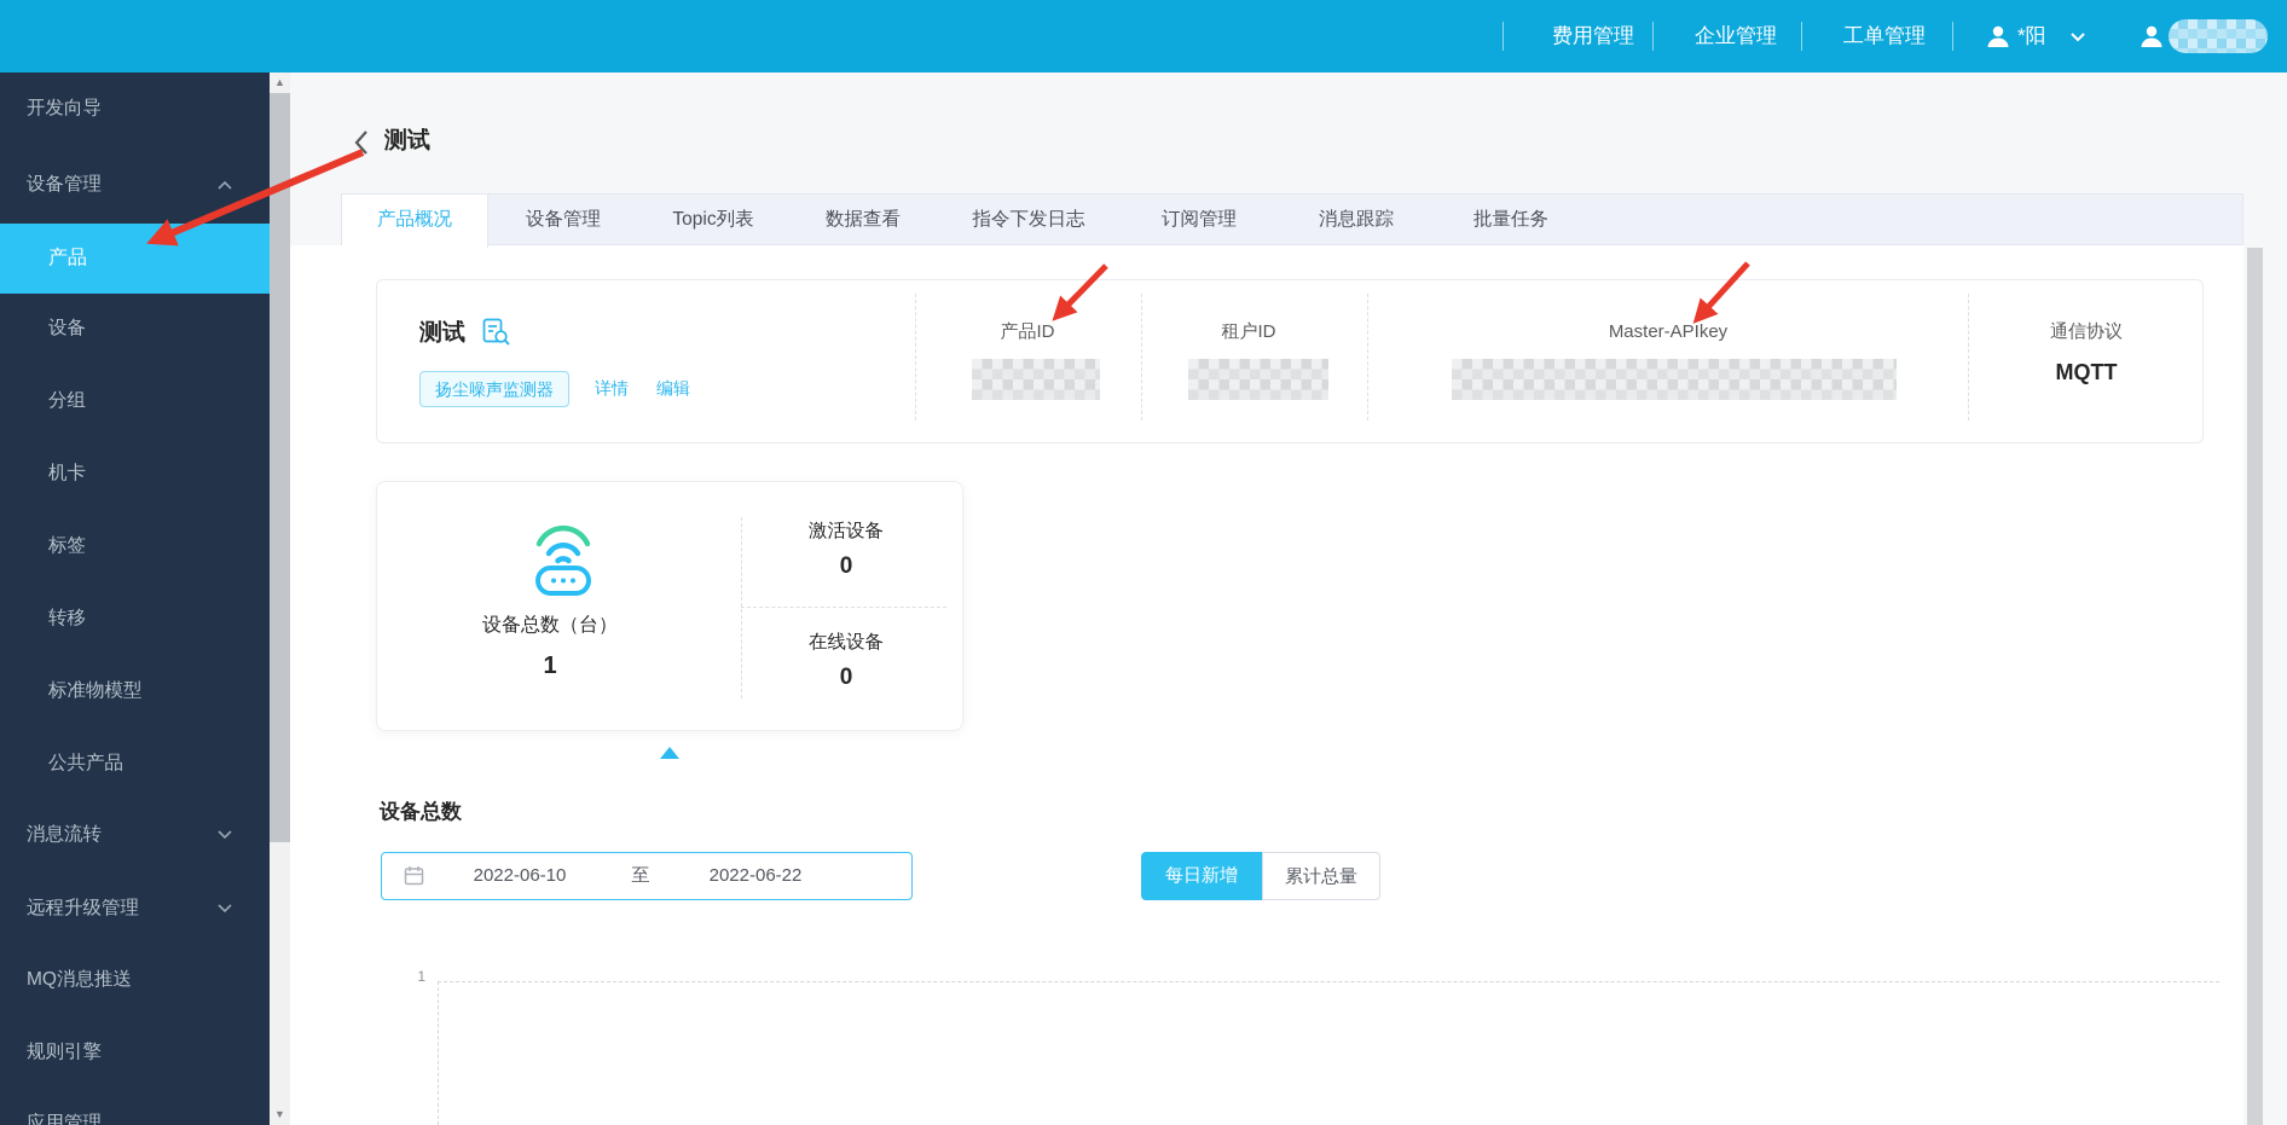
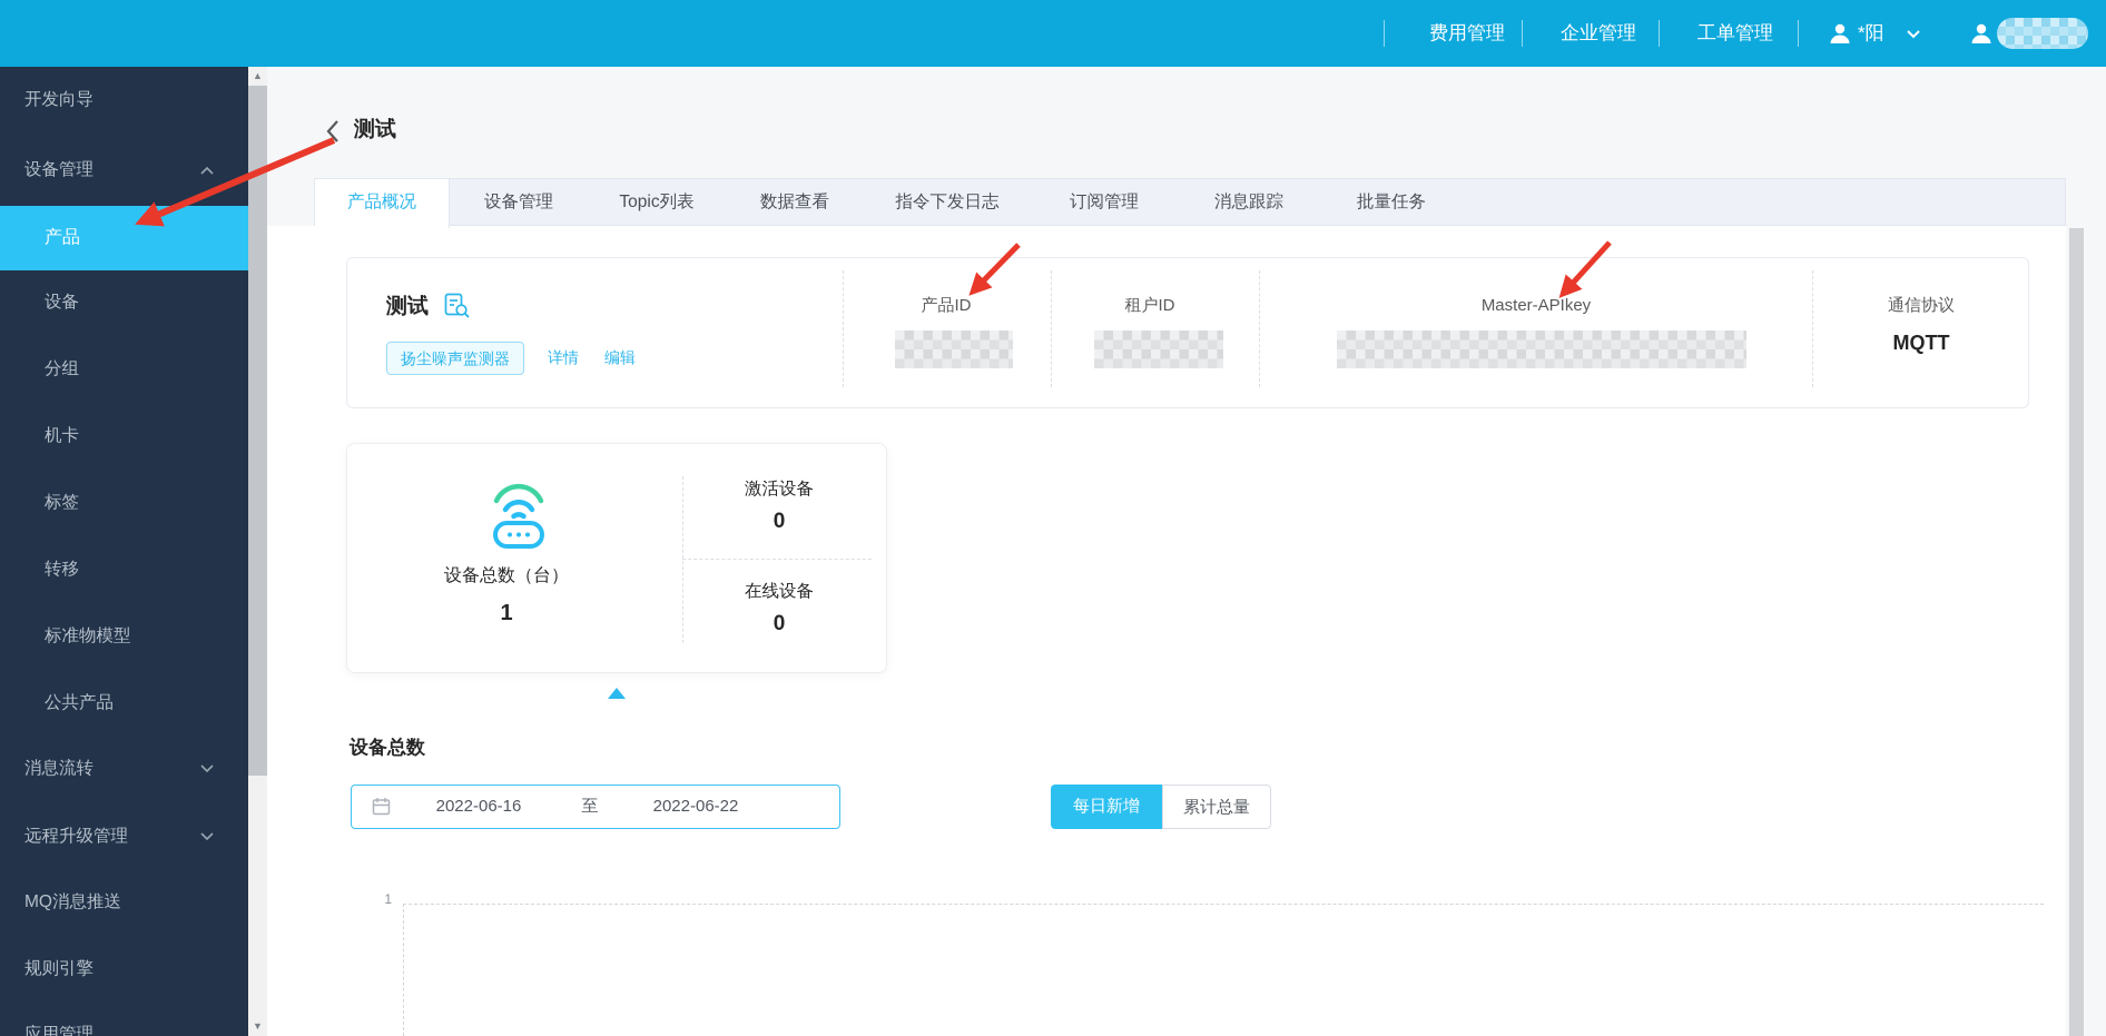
  费用管理
  企业管理
  工单管理
  *阳
  开发向导
  设备管理
  产品
  设备
  分组
  机卡
  标签
  转移
  标准物模型
  公共产品
  消息流转
  远程升级管理
  MQ消息推送
  规则引擎
  应用管理
  ▲
  ▼
  测试
  产品概况
  设备管理
  Topic列表
  数据查看
  指令下发日志
  订阅管理
  消息跟踪
  批量任务
  测试
  扬尘噪声监测器
  详情
  编辑
  产品ID
  租户ID
  Master-APIkey
  通信协议
  MQTT
  设备总数（台）
  1
  激活设备
  0
  在线设备
  0
  设备总数
- 2022-06-10
+ 2022-06-16
  至
  2022-06-22
  每日新增
  累计总量
  1
